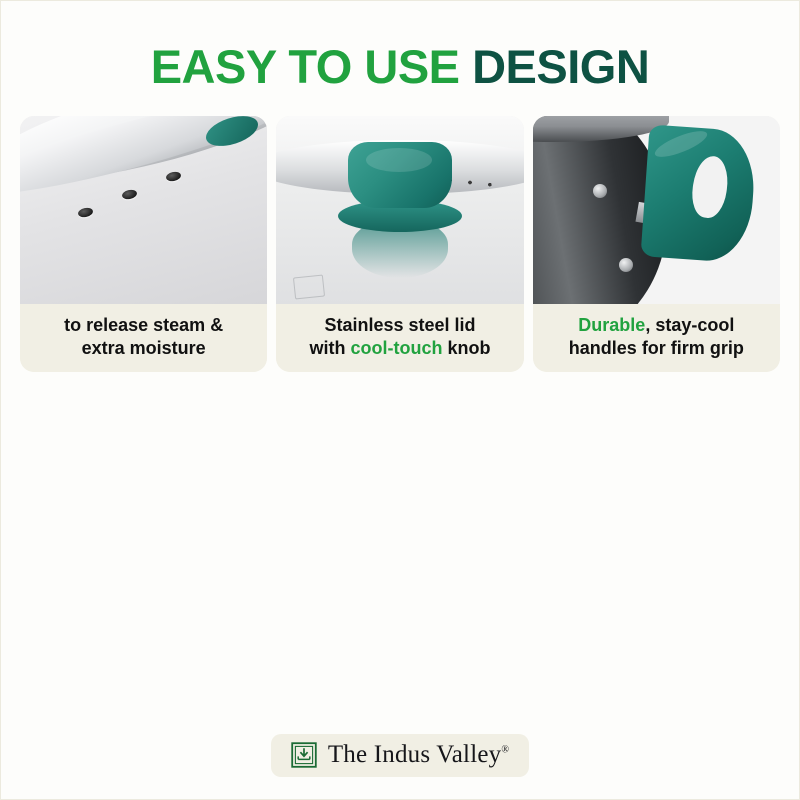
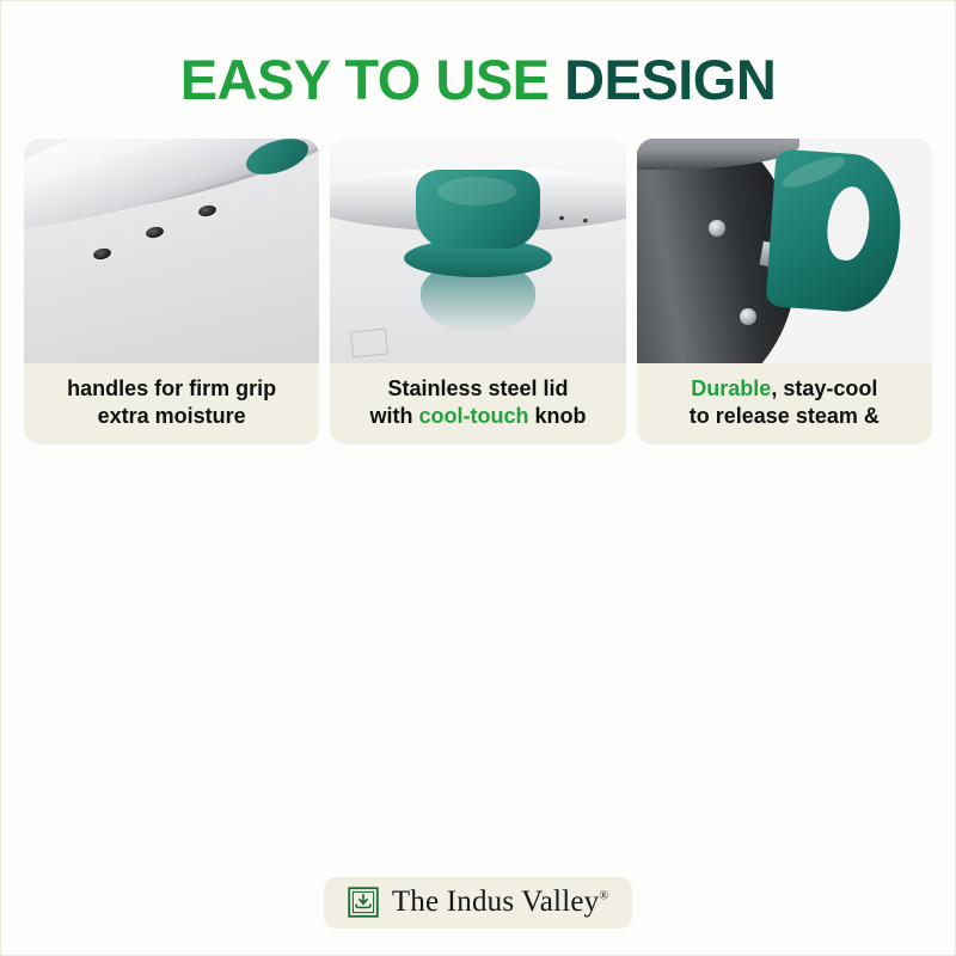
  EASY TO USE DESIGN
- to release steam &
+ handles for firm grip
  extra moisture
  Stainless steel lid
  with cool-touch knob
  Durable, stay-cool
- handles for firm grip
+ to release steam &
  The Indus Valley®
